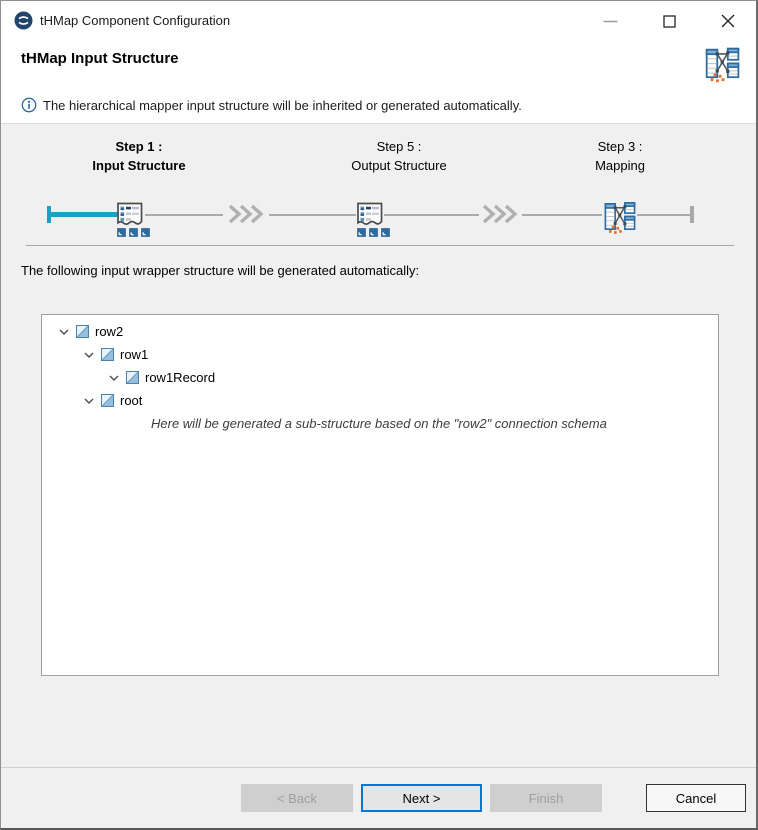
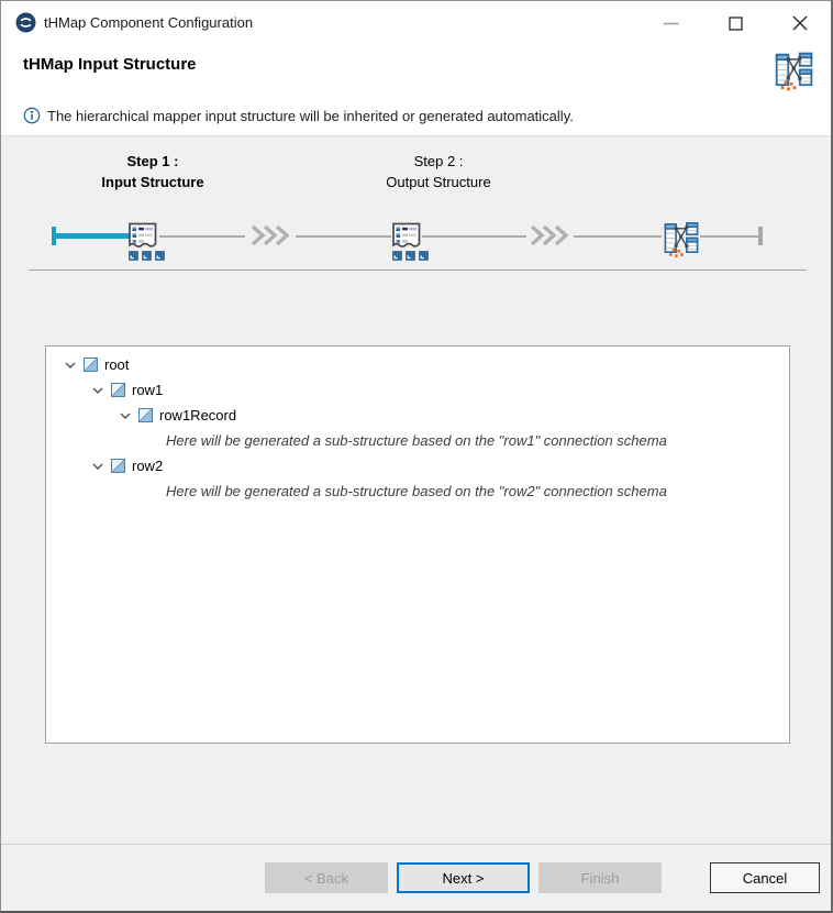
  tHMap Component Configuration
  tHMap Input Structure
  The hierarchical mapper input structure will be inherited or generated automatically.
  Step 1 :
  Input Structure
- Step 5 :
+ Step 2 :
  Output Structure
- Step 3 :
- Mapping
- The following input wrapper structure will be generated automatically:
- row2
+ root
  row1
  row1Record
+ Here will be generated a sub-structure based on the "row1" connection schema
- root
+ row2
  Here will be generated a sub-structure based on the "row2" connection schema
  < Back
  Next >
  Finish
  Cancel
